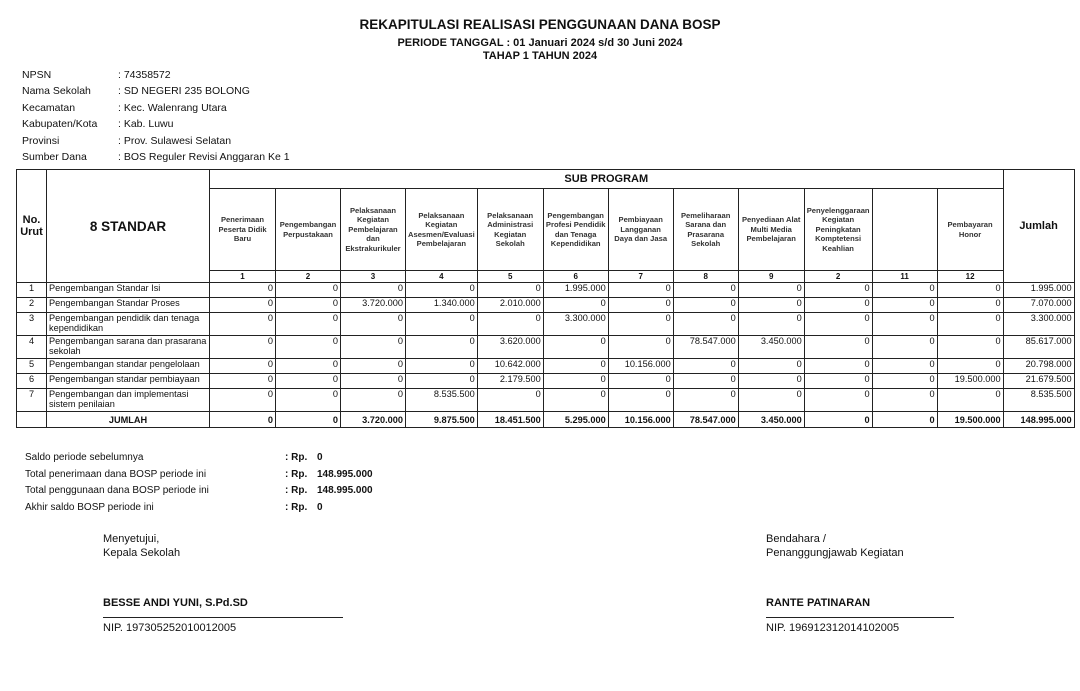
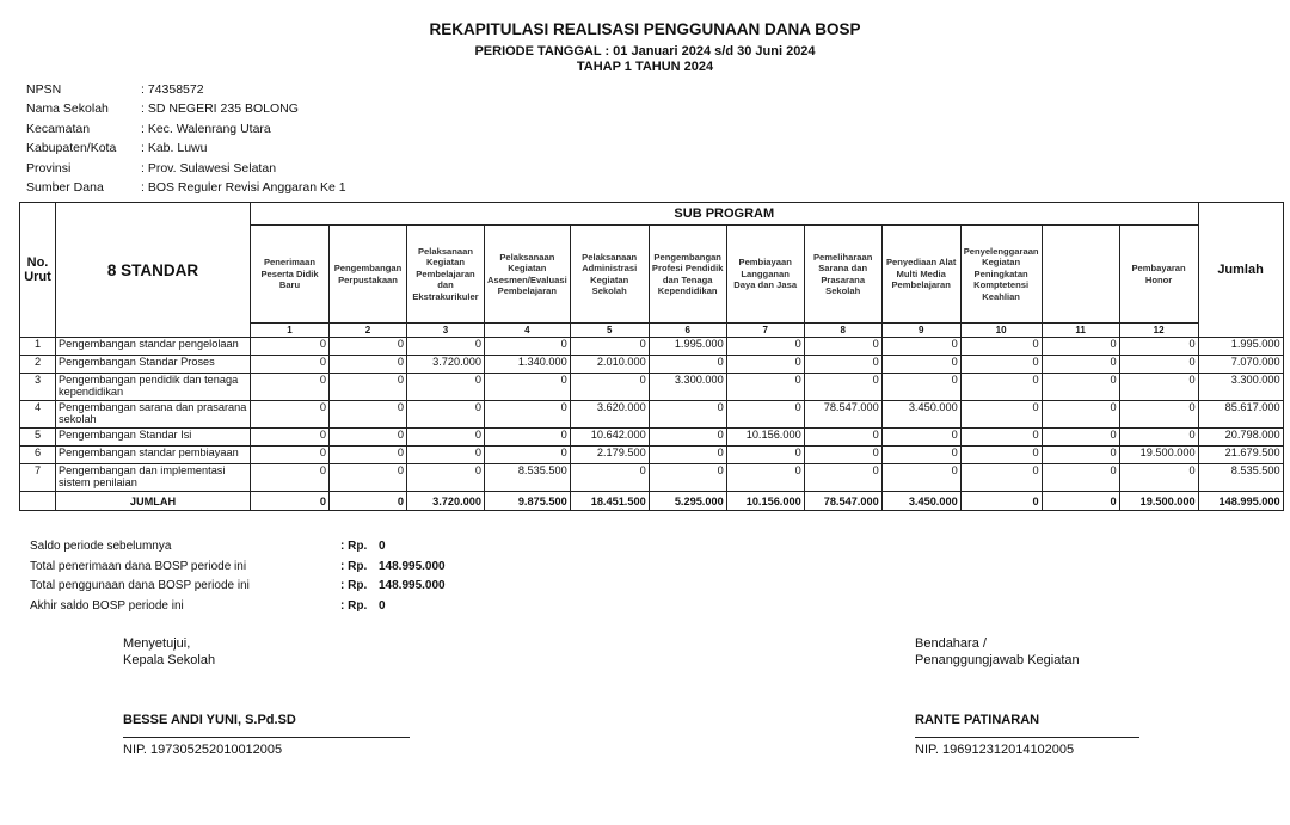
  REKAPITULASI REALISASI PENGGUNAAN DANA BOSP
  PERIODE TANGGAL : 01 Januari 2024 s/d 30 Juni 2024
  TAHAP 1 TAHUN 2024
  NPSN
  : 74358572
  Nama Sekolah
  : SD NEGERI 235 BOLONG
  Kecamatan
  : Kec. Walenrang Utara
  Kabupaten/Kota
  : Kab. Luwu
  Provinsi
  : Prov. Sulawesi Selatan
  Sumber Dana
  : BOS Reguler Revisi Anggaran Ke 1
  No. Urut	8 STANDAR	SUB PROGRAM	Jumlah
  Penerimaan Peserta Didik Baru	Pengembangan Perpustakaan	Pelaksanaan Kegiatan Pembelajaran dan Ekstrakurikuler	Pelaksanaan Kegiatan Asesmen/Evaluasi Pembelajaran	Pelaksanaan Administrasi Kegiatan Sekolah	Pengembangan Profesi Pendidik dan Tenaga Kependidikan	Pembiayaan Langganan Daya dan Jasa	Pemeliharaan Sarana dan Prasarana Sekolah	Penyediaan Alat Multi Media Pembelajaran	Penyelenggaraan Kegiatan Peningkatan Komptetensi Keahlian		Pembayaran Honor
- 1	2	3	4	5	6	7	8	9	2	11	12
+ 1	2	3	4	5	6	7	8	9	10	11	12
- 1	Pengembangan Standar Isi	0	0	0	0	0	1.995.000	0	0	0	0	0	0	1.995.000
+ 1	Pengembangan standar pengelolaan	0	0	0	0	0	1.995.000	0	0	0	0	0	0	1.995.000
  2	Pengembangan Standar Proses	0	0	3.720.000	1.340.000	2.010.000	0	0	0	0	0	0	0	7.070.000
  3	Pengembangan pendidik dan tenaga kependidikan	0	0	0	0	0	3.300.000	0	0	0	0	0	0	3.300.000
  4	Pengembangan sarana dan prasarana sekolah	0	0	0	0	3.620.000	0	0	78.547.000	3.450.000	0	0	0	85.617.000
- 5	Pengembangan standar pengelolaan	0	0	0	0	10.642.000	0	10.156.000	0	0	0	0	0	20.798.000
+ 5	Pengembangan Standar Isi	0	0	0	0	10.642.000	0	10.156.000	0	0	0	0	0	20.798.000
  6	Pengembangan standar pembiayaan	0	0	0	0	2.179.500	0	0	0	0	0	0	19.500.000	21.679.500
  7	Pengembangan dan implementasi sistem penilaian	0	0	0	8.535.500	0	0	0	0	0	0	0	0	8.535.500
  	JUMLAH	0	0	3.720.000	9.875.500	18.451.500	5.295.000	10.156.000	78.547.000	3.450.000	0	0	19.500.000	148.995.000
  Saldo periode sebelumnya
  : Rp. 0
  Total penerimaan dana BOSP periode ini
  : Rp. 148.995.000
  Total penggunaan dana BOSP periode ini
  : Rp. 148.995.000
  Akhir saldo BOSP periode ini
  : Rp. 0
  Menyetujui,
  Kepala Sekolah
  BESSE ANDI YUNI, S.Pd.SD
  NIP. 197305252010012005
  Bendahara /
  Penanggungjawab Kegiatan
  RANTE PATINARAN
  NIP. 196912312014102005
